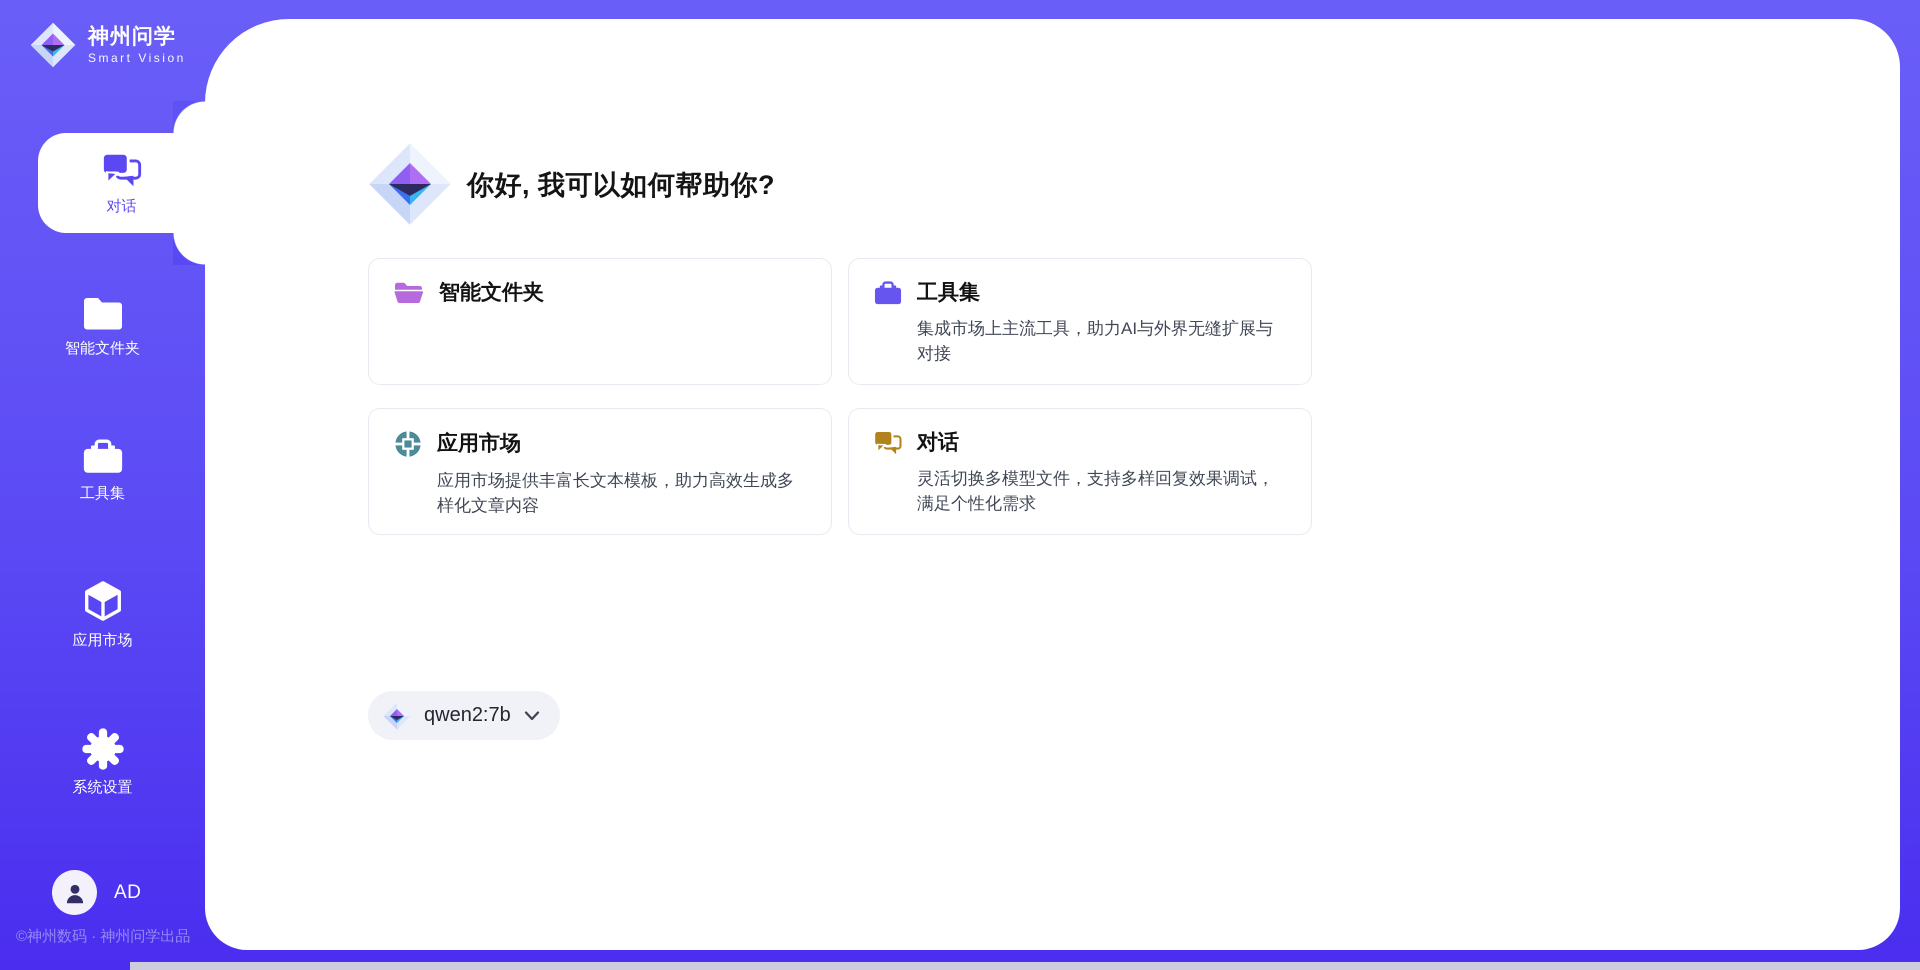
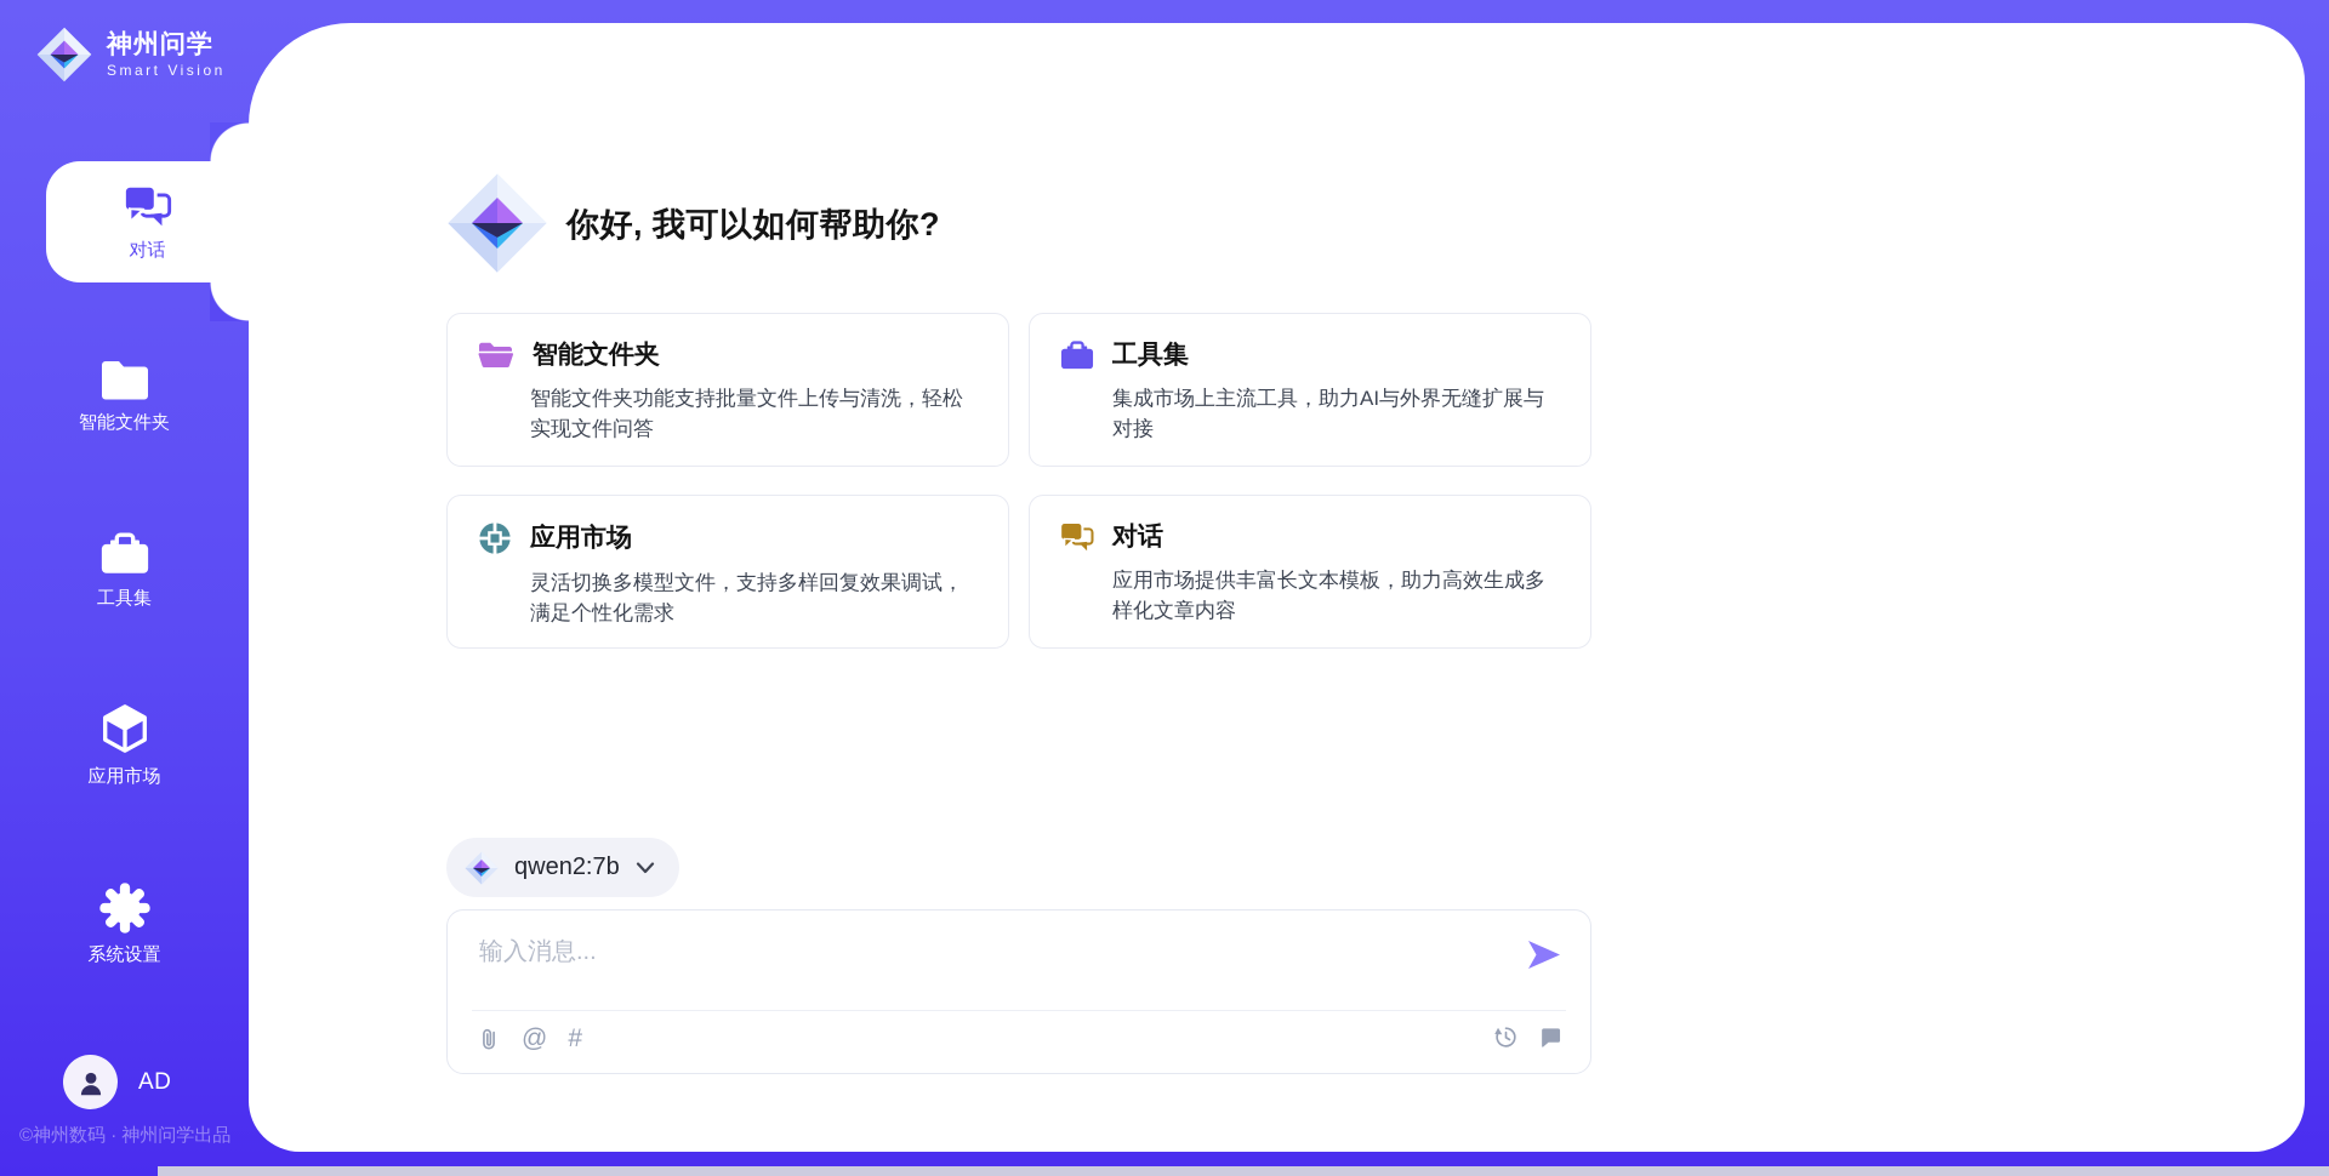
  神州问学
  Smart Vision
  对话
  智能文件夹
  工具集
  应用市场
  系统设置
  AD
  ©神州数码 · 神州问学出品
  你好, 我可以如何帮助你?
  智能文件夹
+ 智能文件夹功能支持批量文件上传与清洗，轻松实现文件问答
  工具集
  集成市场上主流工具，助力AI与外界无缝扩展与对接
  应用市场
- 应用市场提供丰富长文本模板，助力高效生成多样化文章内容
+ 灵活切换多模型文件，支持多样回复效果调试，满足个性化需求
  对话
- 灵活切换多模型文件，支持多样回复效果调试，满足个性化需求
+ 应用市场提供丰富长文本模板，助力高效生成多样化文章内容
  qwen2:7b
+ 输入消息...
+ @
+ #
